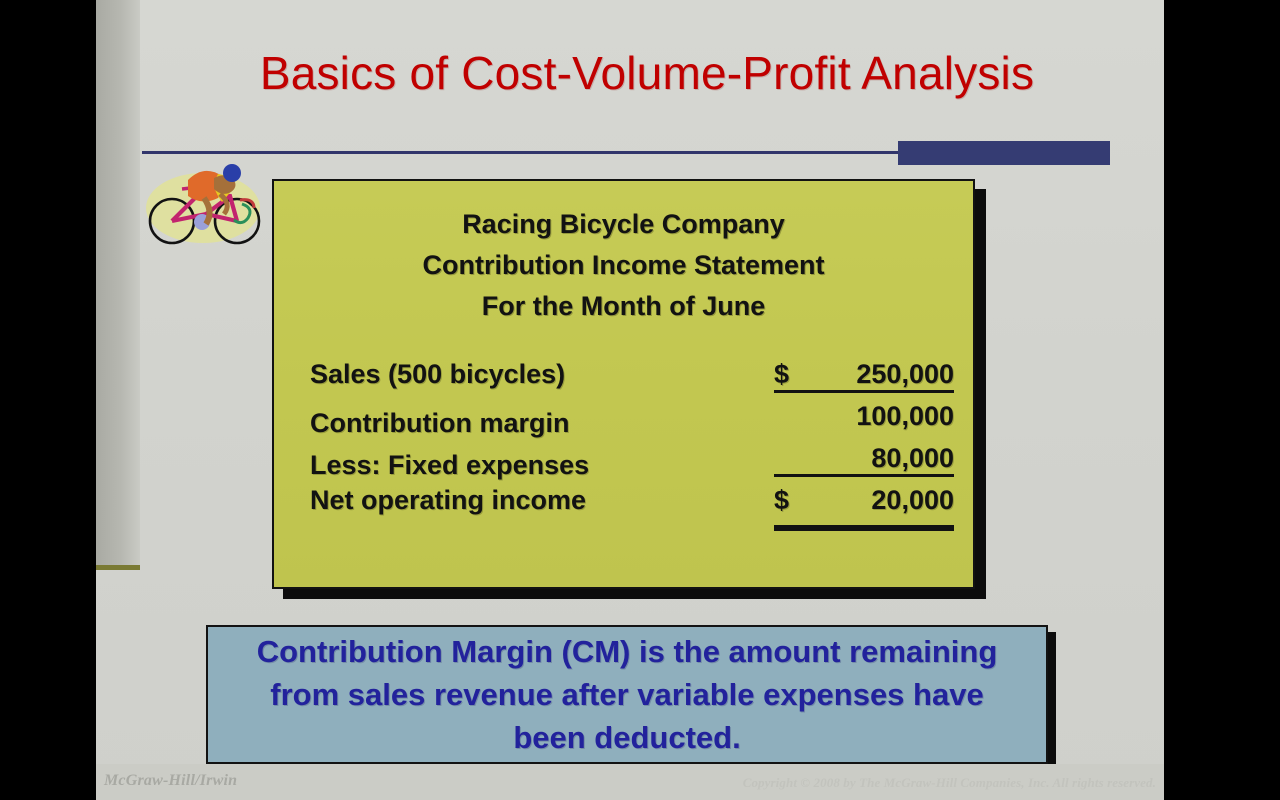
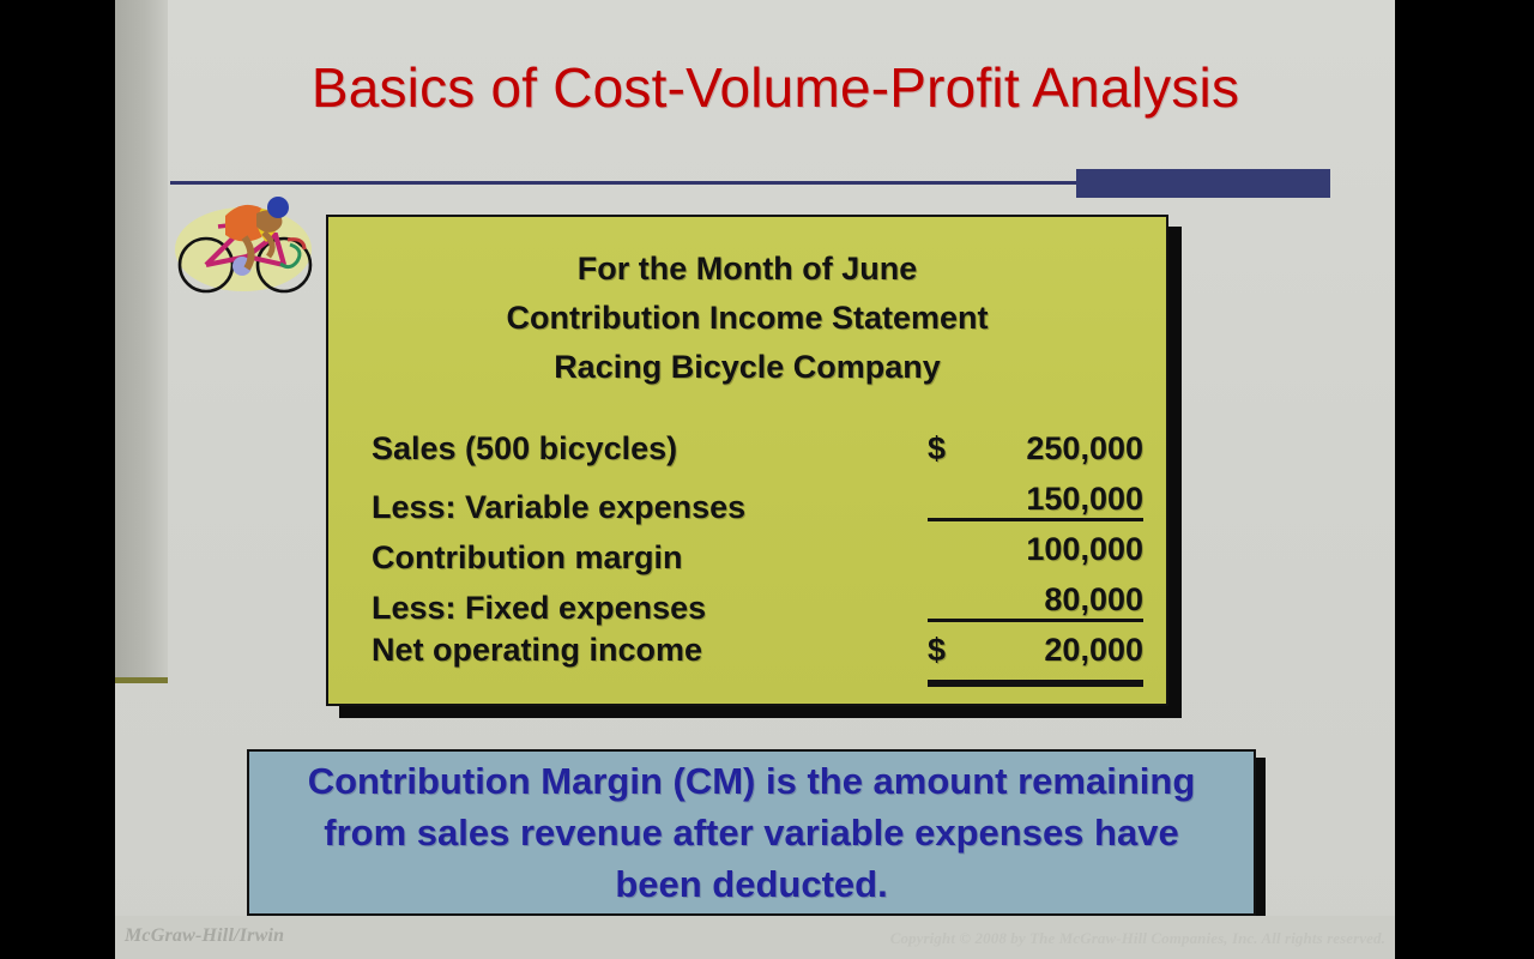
  Basics of Cost-Volume-Profit Analysis
- Racing Bicycle Company
+ For the Month of June
  Contribution Income Statement
- For the Month of June
+ Racing Bicycle Company
  Sales (500 bicycles)
  $
  250,000
+ Less: Variable expenses
+ 150,000
  Contribution margin
  100,000
  Less: Fixed expenses
  80,000
  Net operating income
  $
  20,000
  Contribution Margin (CM) is the amount remaining from sales revenue after variable expenses have been deducted.
  McGraw-Hill/Irwin
